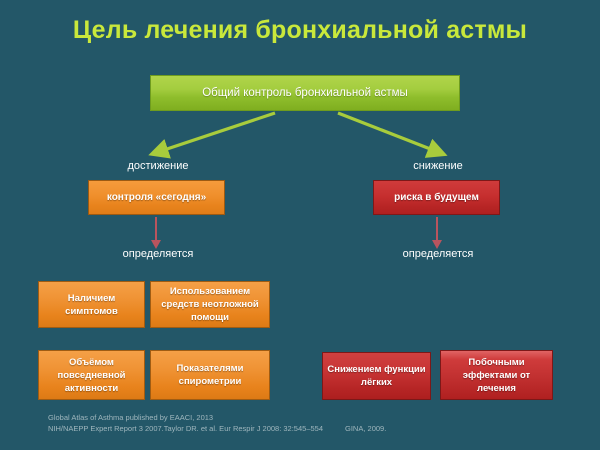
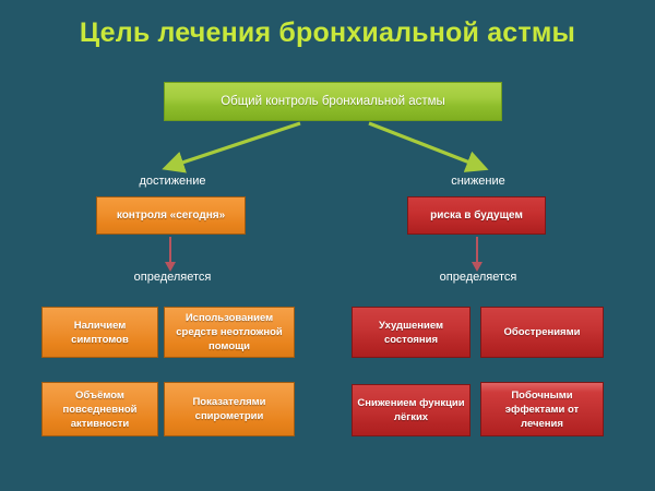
  Цель лечения бронхиальной астмы
  Общий контроль бронхиальной астмы
  достижение
  контроля «сегодня»
  определяется
  снижение
  риска в будущем
  определяется
  Наличием симптомов
  Использованием средств неотложной помощи
  Объёмом повседневной активности
  Показателями спирометрии
+ Ухудшением состояния
+ Обострениями
  Снижением функции лёгких
  Побочными эффектами от лечения
- Global Atlas of Asthma published by EAACI, 2013
- NIH/NAEPP Expert Report 3 2007.Taylor DR. et al. Eur Respir J 2008: 32:545–554 GINA, 2009.
